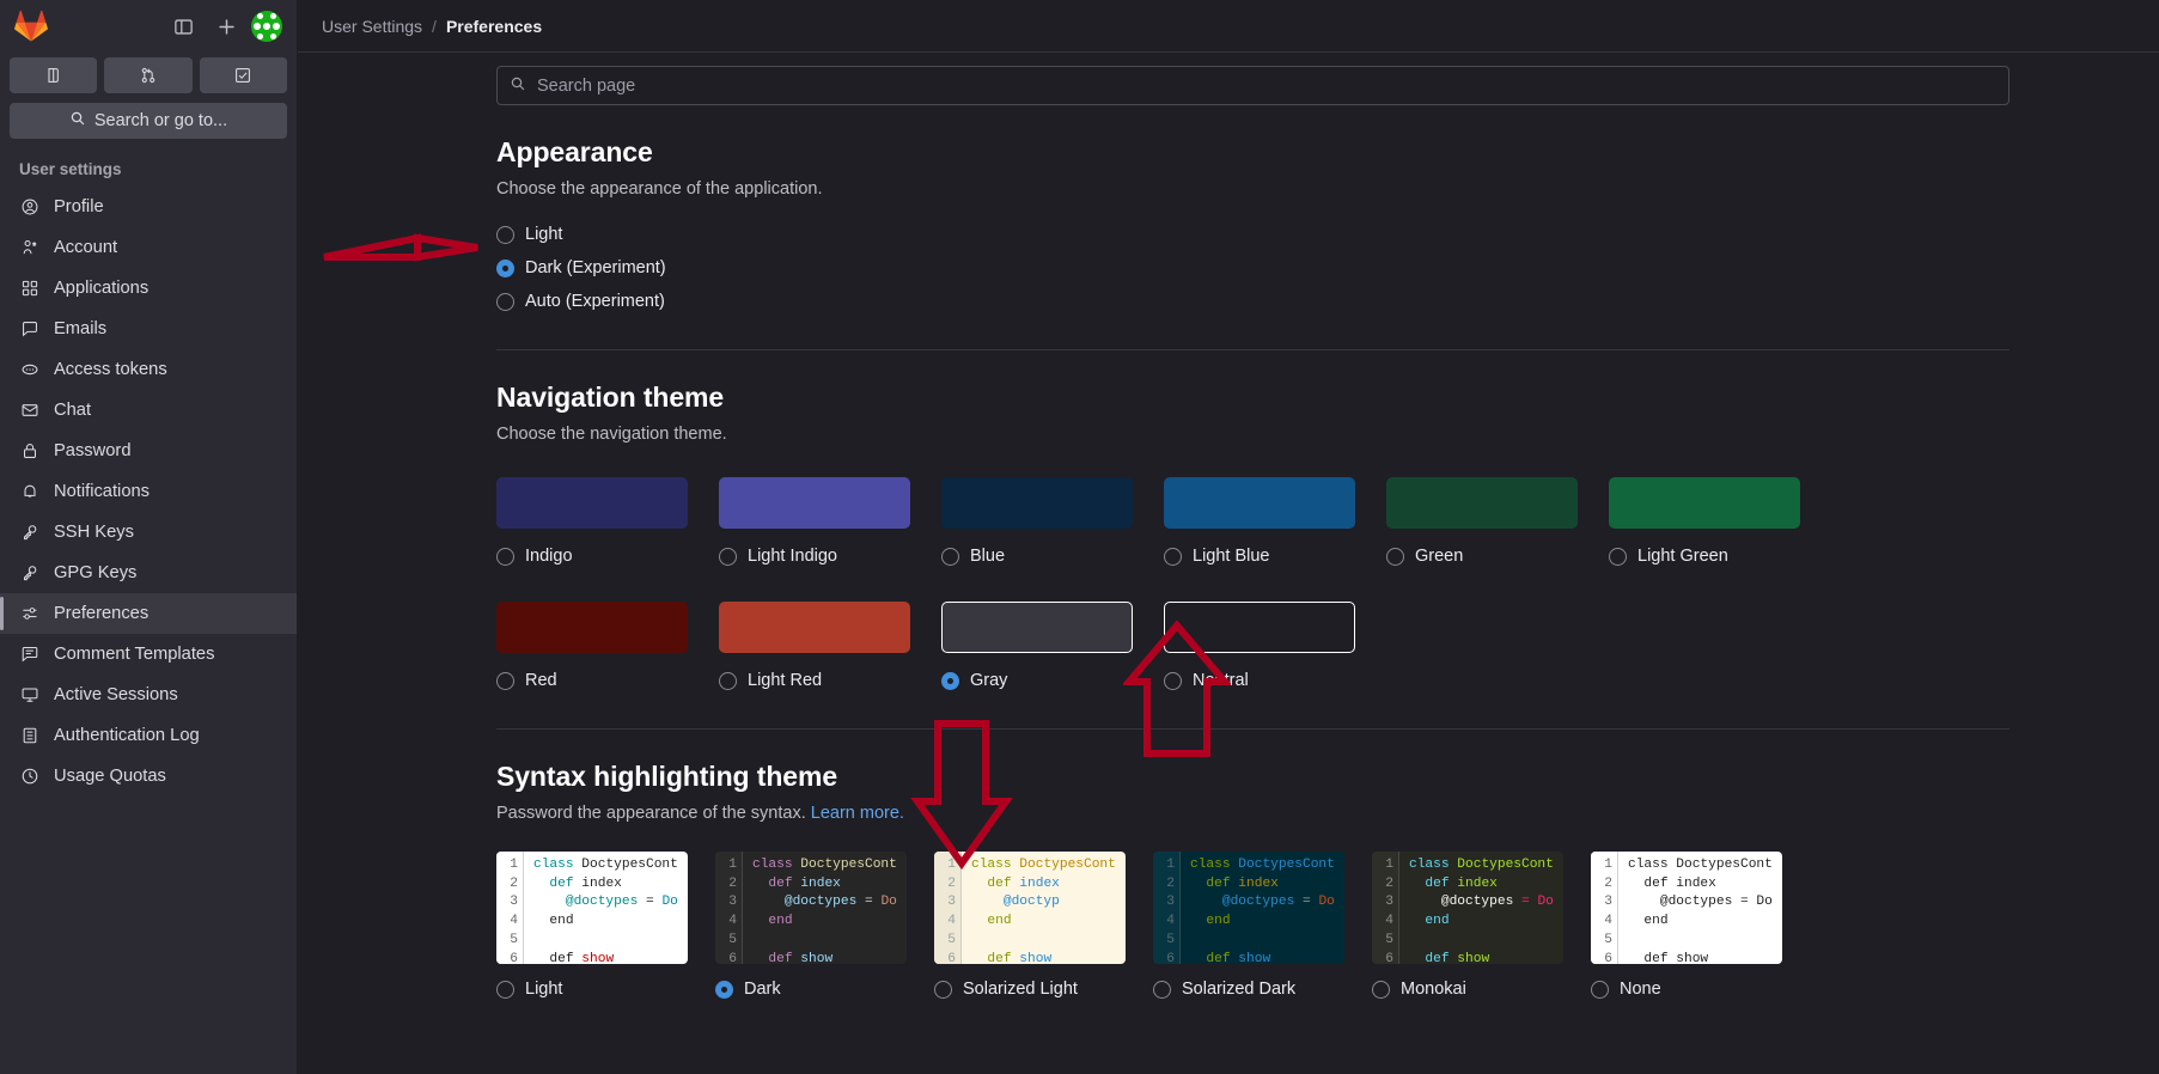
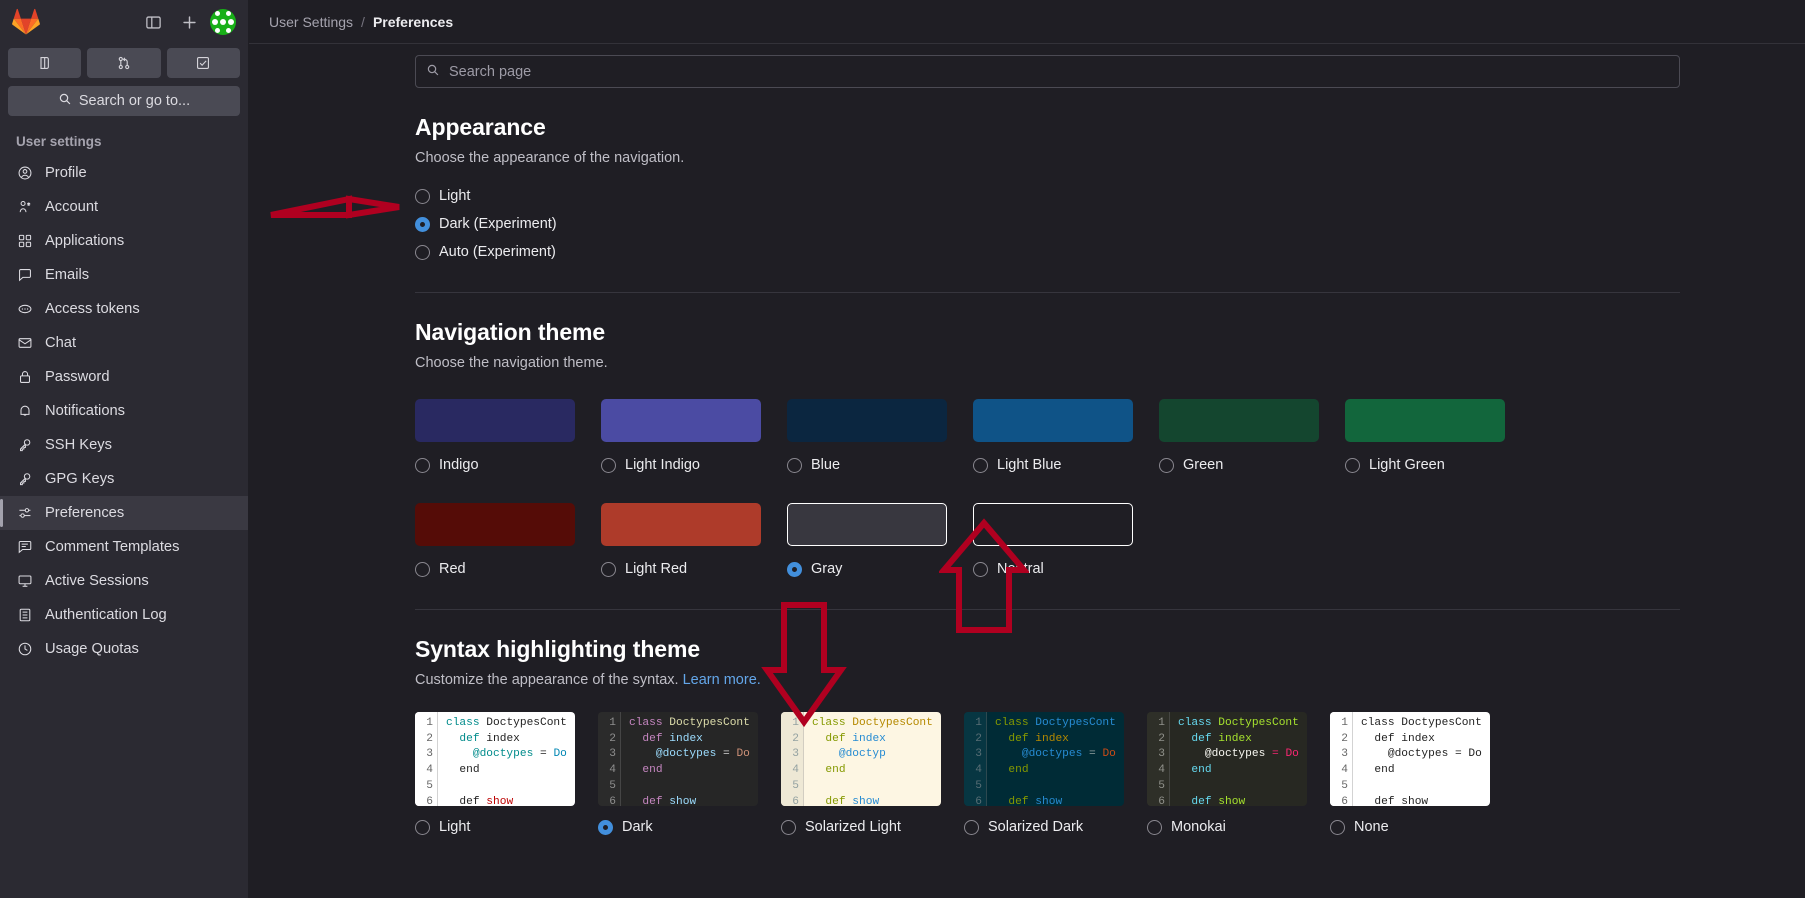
  Search or go to...
  User settings
  Profile
  Account
  Applications
  Emails
  Access tokens
  Chat
  Password
  Notifications
  SSH Keys
  GPG Keys
  Preferences
  Comment Templates
  Active Sessions
  Authentication Log
  Usage Quotas
  User Settings
  /
  Preferences
  Search page
  Appearance
- Choose the appearance of the application.
+ Choose the appearance of the navigation.
  Light
  Dark (Experiment)
  Auto (Experiment)
  Navigation theme
  Choose the navigation theme.
  Indigo
  Light Indigo
  Blue
  Light Blue
  Green
  Light Green
  Red
  Light Red
  Gray
  Syntax highlighting theme
- Password the appearance of the syntax. Learn more.
+ Customize the appearance of the syntax. Learn more.
  1
  2
  3
  4
  5
  6
  class DoctypesCont
  def index
  @doctypes = Do
  end
  def show
  Light
  1
  2
  3
  4
  5
  6
  class DoctypesCont
  def index
  @doctypes = Do
  end
  def show
  Dark
  1
  2
  3
  4
  5
  6
  class DoctypesCont
  def index
  @doctyp
  end
  def show
  Solarized Light
  1
  2
  3
  4
  5
  6
  class DoctypesCont
  def index
  @doctypes = Do
  end
  def show
  Solarized Dark
  1
  2
  3
  4
  5
  6
  class DoctypesCont
  def index
  @doctypes = Do
  end
  def show
  Monokai
  1
  2
  3
  4
  5
  6
  class DoctypesCont
  def index
  @doctypes = Do
  end
  def show
  None
